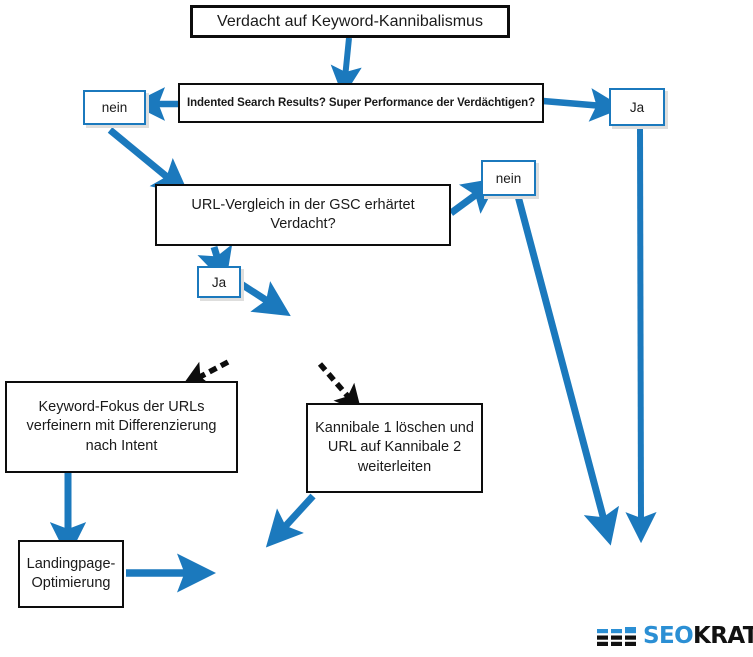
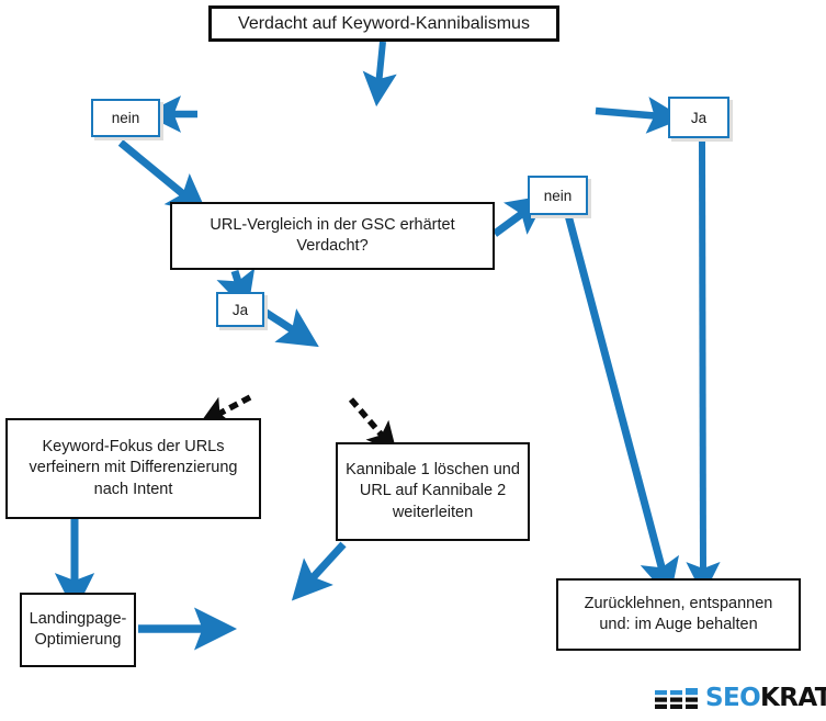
  Verdacht auf Keyword-Kannibalismus
- Indented Search Results? Super Performance der Verdächtigen?
  URL-Vergleich in der GSC erhärtet
  Verdacht?
  Keyword-Fokus der URLs
  verfeinern mit Differenzierung
  nach Intent
  Kannibale 1 löschen und
  URL auf Kannibale 2
  weiterleiten
  Landingpage-
  Optimierung
+ Zurücklehnen, entspannen
+ und: im Auge behalten
  nein
  Ja
  nein
  Ja
  SEO
